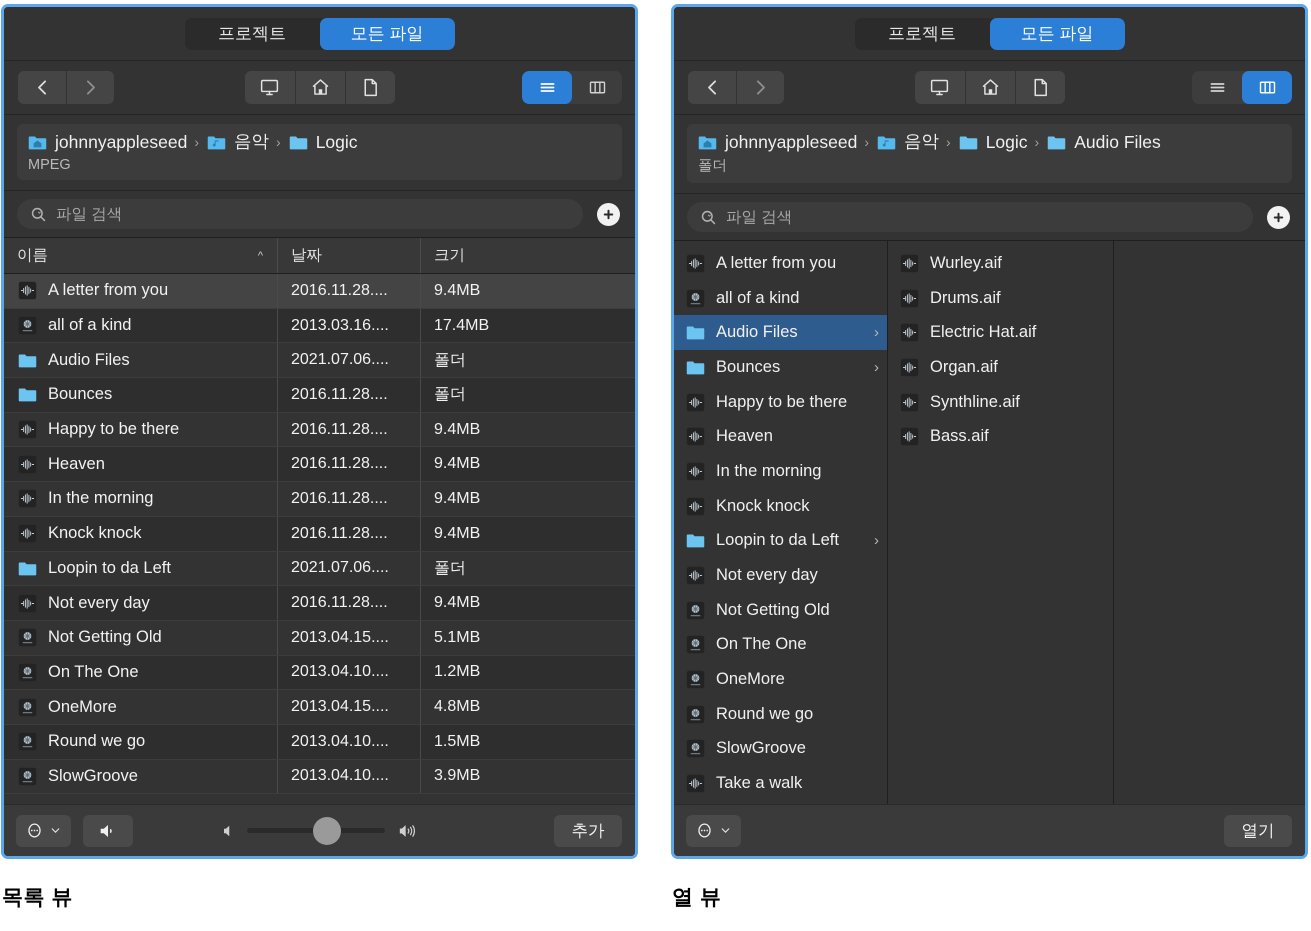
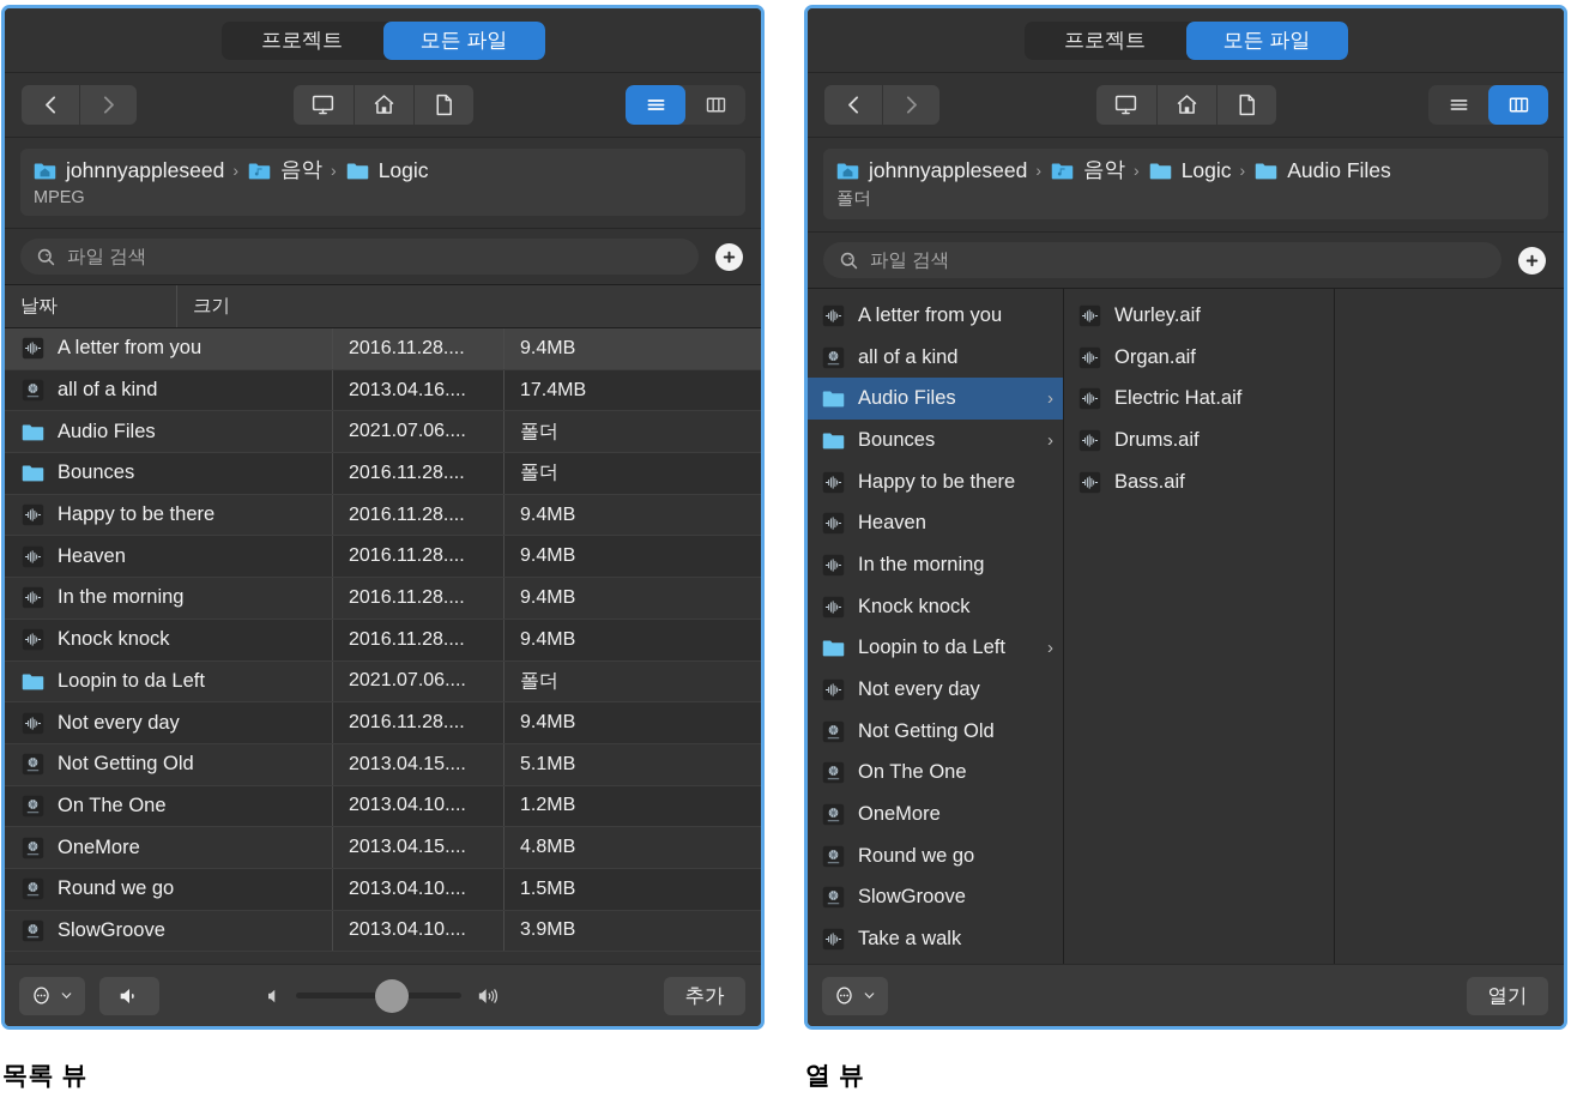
  프로젝트
  모든 파일
  johnnyappleseed
  ›
  음악
  ›
  Logic
  MPEG
  파일 검색
- 이름
- ^
  날짜
  크기
  A letter from you
  2016.11.28....
  9.4MB
  all of a kind
- 2013.03.16....
+ 2013.04.16....
  17.4MB
  Audio Files
  2021.07.06....
  폴더
  Bounces
  2016.11.28....
  폴더
  Happy to be there
  2016.11.28....
  9.4MB
  Heaven
  2016.11.28....
  9.4MB
  In the morning
  2016.11.28....
  9.4MB
  Knock knock
  2016.11.28....
  9.4MB
  Loopin to da Left
  2021.07.06....
  폴더
  Not every day
  2016.11.28....
  9.4MB
  Not Getting Old
  2013.04.15....
  5.1MB
  On The One
  2013.04.10....
  1.2MB
  OneMore
  2013.04.15....
  4.8MB
  Round we go
  2013.04.10....
  1.5MB
  SlowGroove
  2013.04.10....
  3.9MB
  추가
  프로젝트
  모든 파일
  johnnyappleseed
  ›
  음악
  ›
  Logic
  ›
  Audio Files
  폴더
  파일 검색
  A letter from you
  all of a kind
  Audio Files
  ›
  Bounces
  ›
  Happy to be there
  Heaven
  In the morning
  Knock knock
  Loopin to da Left
  ›
  Not every day
  Not Getting Old
  On The One
  OneMore
  Round we go
  SlowGroove
  Take a walk
  Wurley.aif
- Drums.aif
+ Organ.aif
  Electric Hat.aif
- Organ.aif
+ Drums.aif
- Synthline.aif
  Bass.aif
  열기
  목록 뷰
  열 뷰
